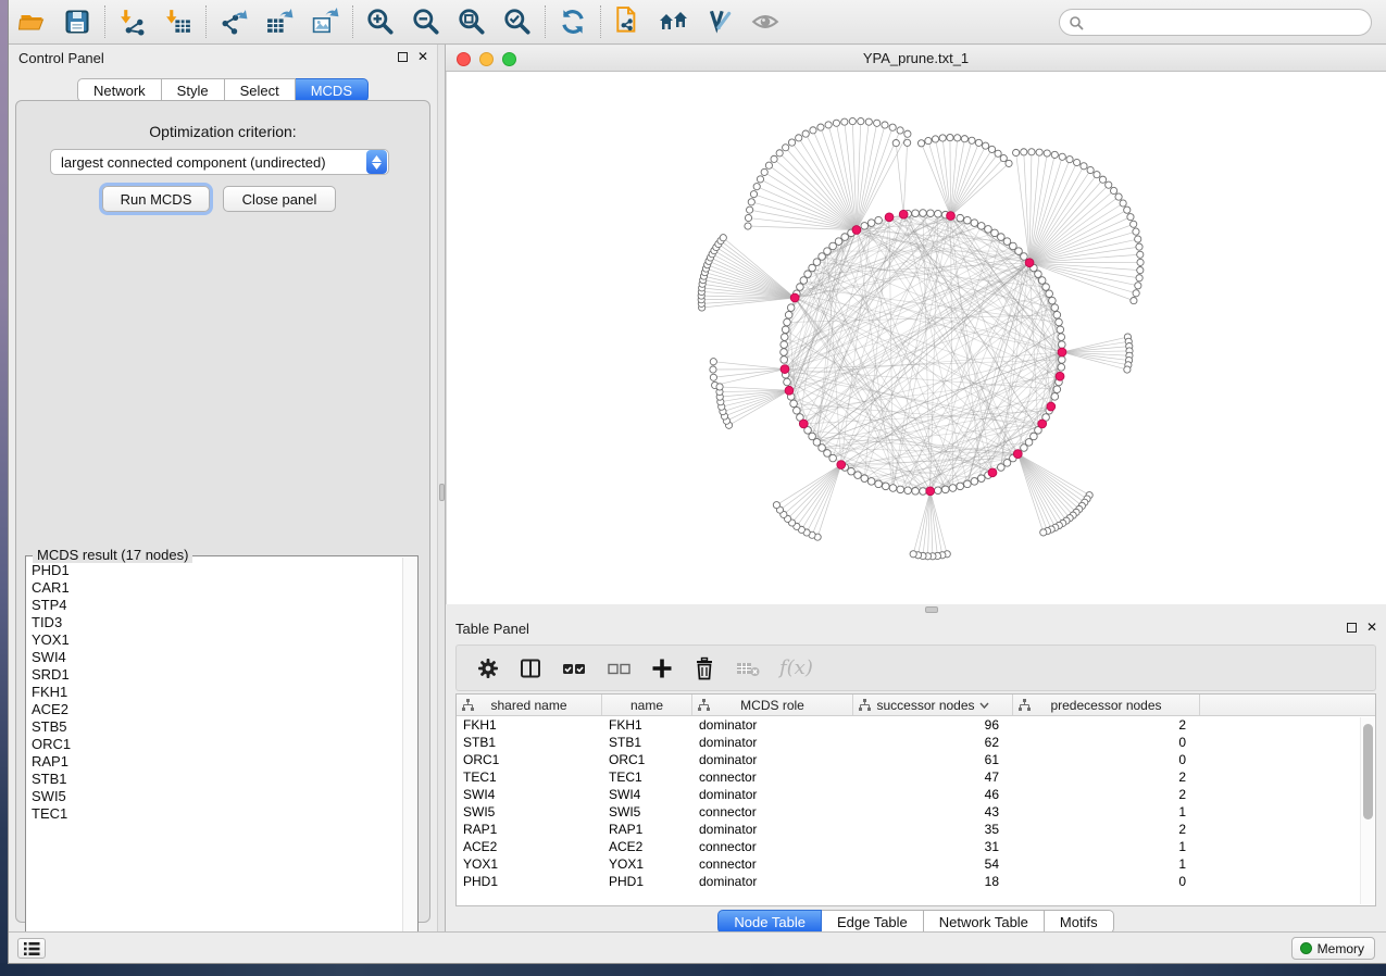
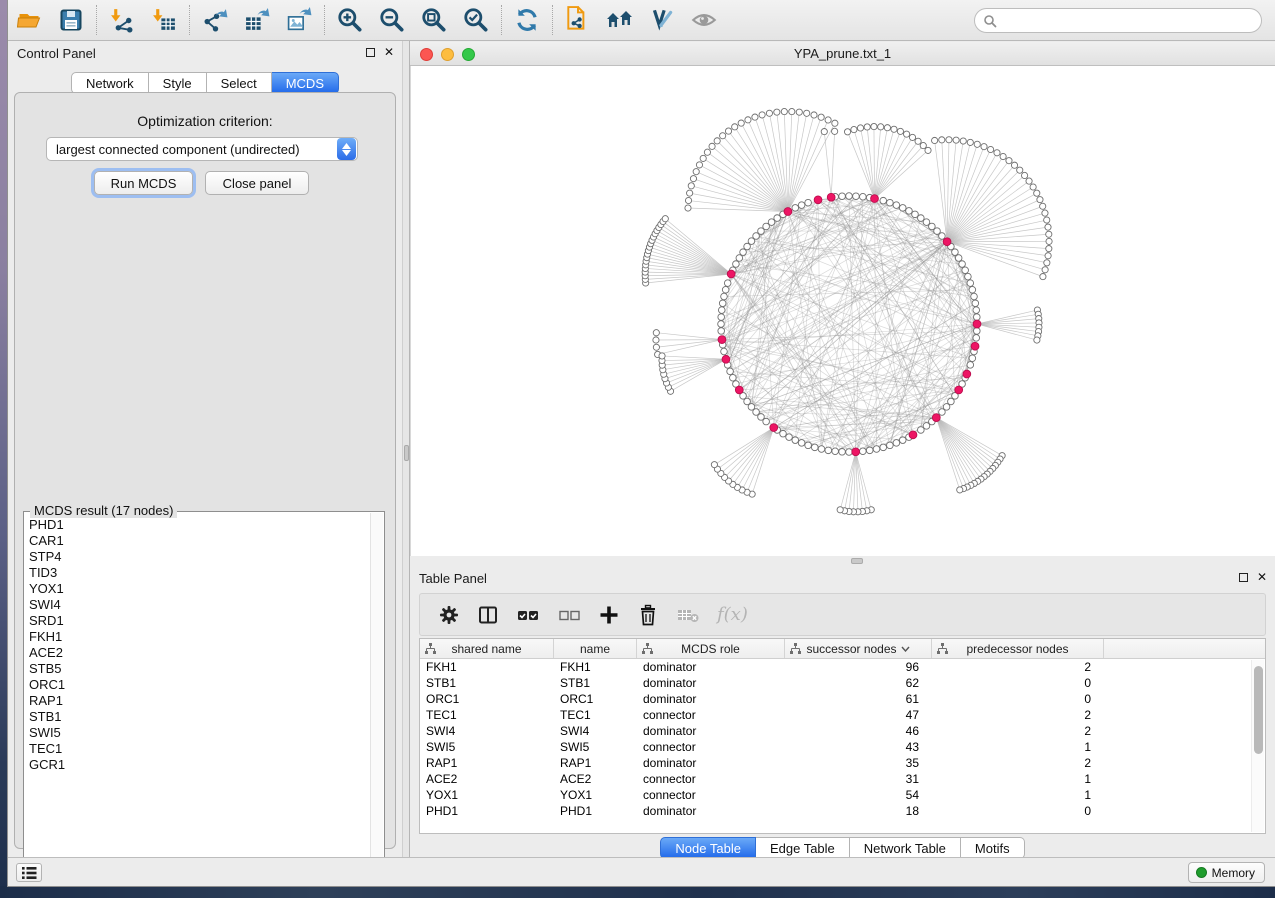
  Control Panel
  ✕
  Network
  Style
  Select
  MCDS
  Optimization criterion:
  largest connected component (undirected)
  Run MCDS
  Close panel
  MCDS result (17 nodes)
  PHD1
  CAR1
  STP4
  TID3
  YOX1
  SWI4
  SRD1
  FKH1
  ACE2
  STB5
  ORC1
  RAP1
  STB1
  SWI5
  TEC1
+ GCR1
  YPA_prune.txt_1
  Table Panel
  ✕
  f(x)
  shared name
  name
  MCDS role
  successor nodes
  predecessor nodes
  FKH1
  FKH1
  dominator
  96
  2
  STB1
  STB1
  dominator
  62
  0
  ORC1
  ORC1
  dominator
  61
  0
  TEC1
  TEC1
  connector
  47
  2
  SWI4
  SWI4
  dominator
  46
  2
  SWI5
  SWI5
  connector
  43
  1
  RAP1
  RAP1
  dominator
  35
  2
  ACE2
  ACE2
  connector
  31
  1
  YOX1
  YOX1
  connector
  54
  1
  PHD1
  PHD1
  dominator
  18
  0
  Node Table
  Edge Table
  Network Table
  Motifs
  Memory
